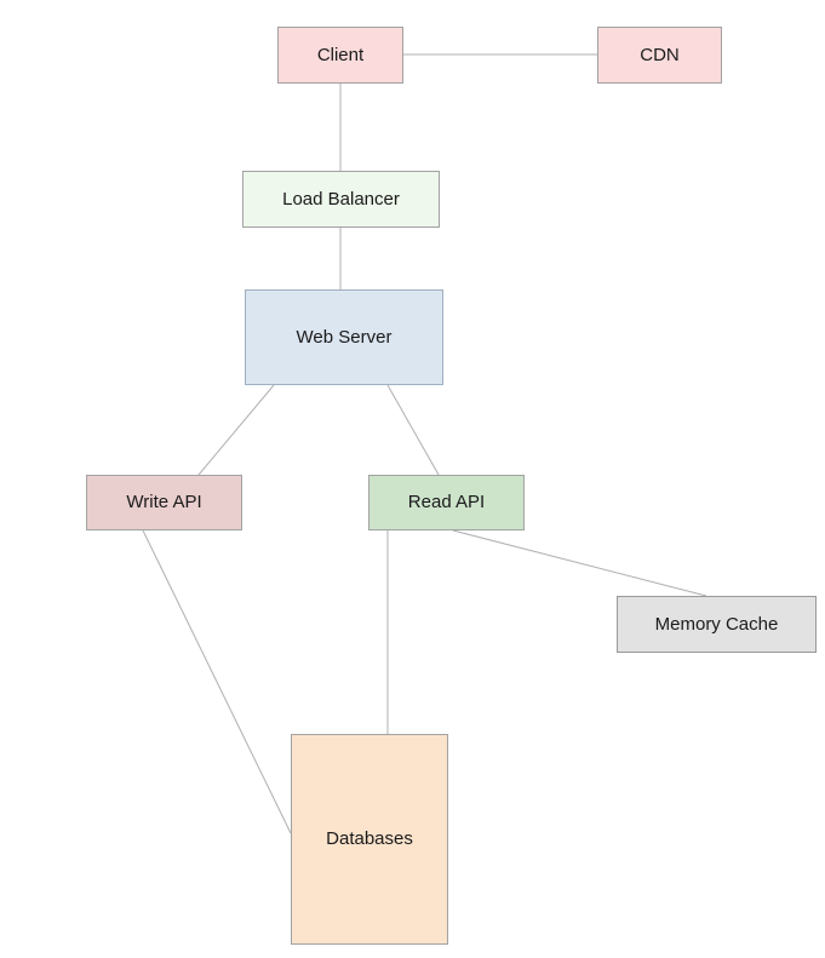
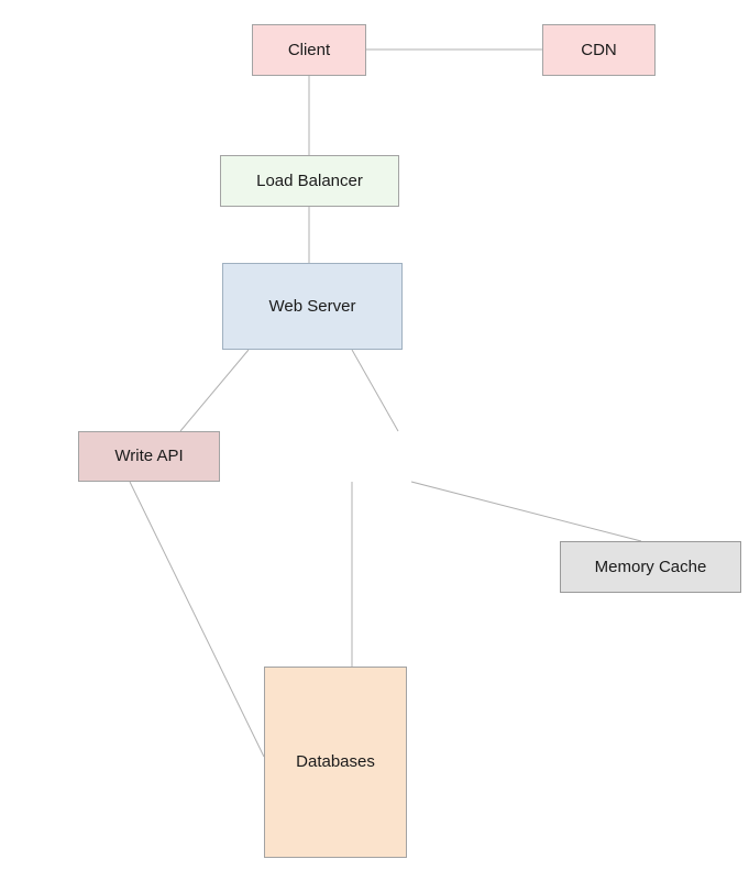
  Client
  CDN
  Load Balancer
  Web Server
  Write API
- Read API
  Memory Cache
  Databases
